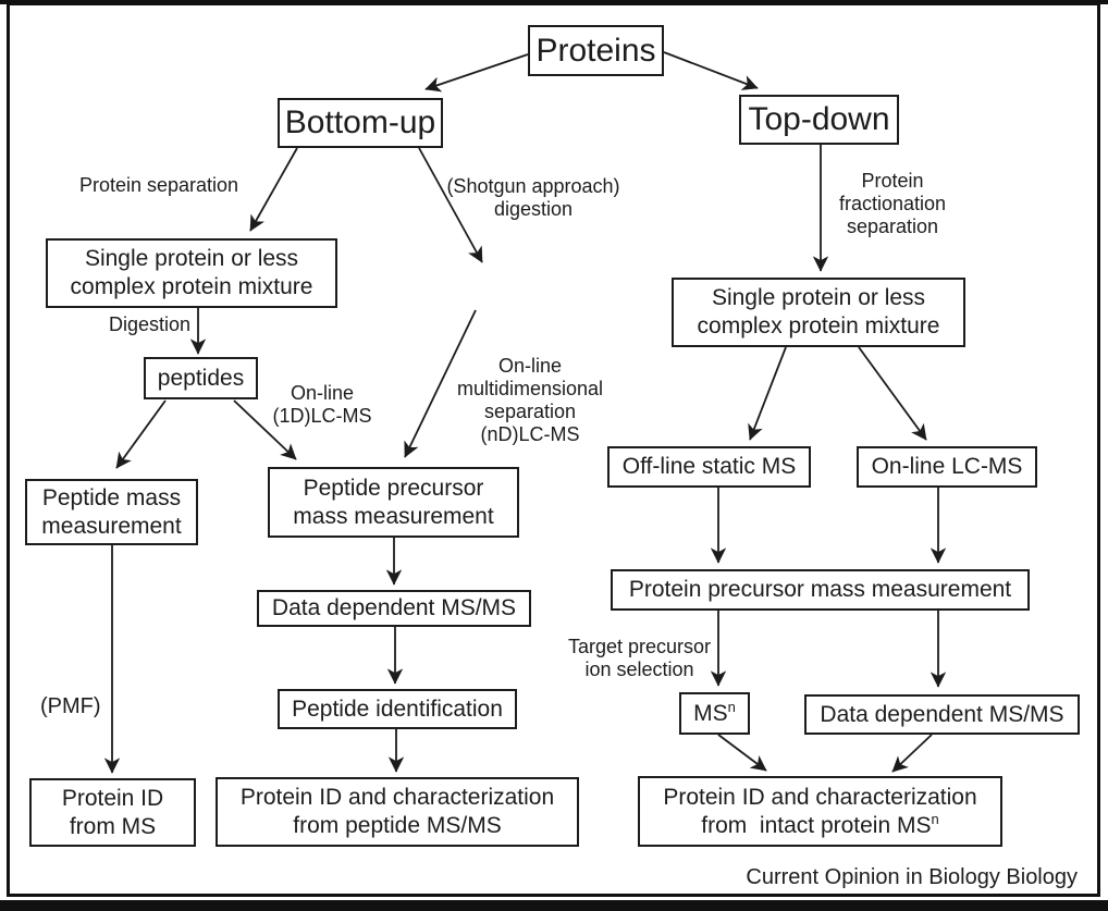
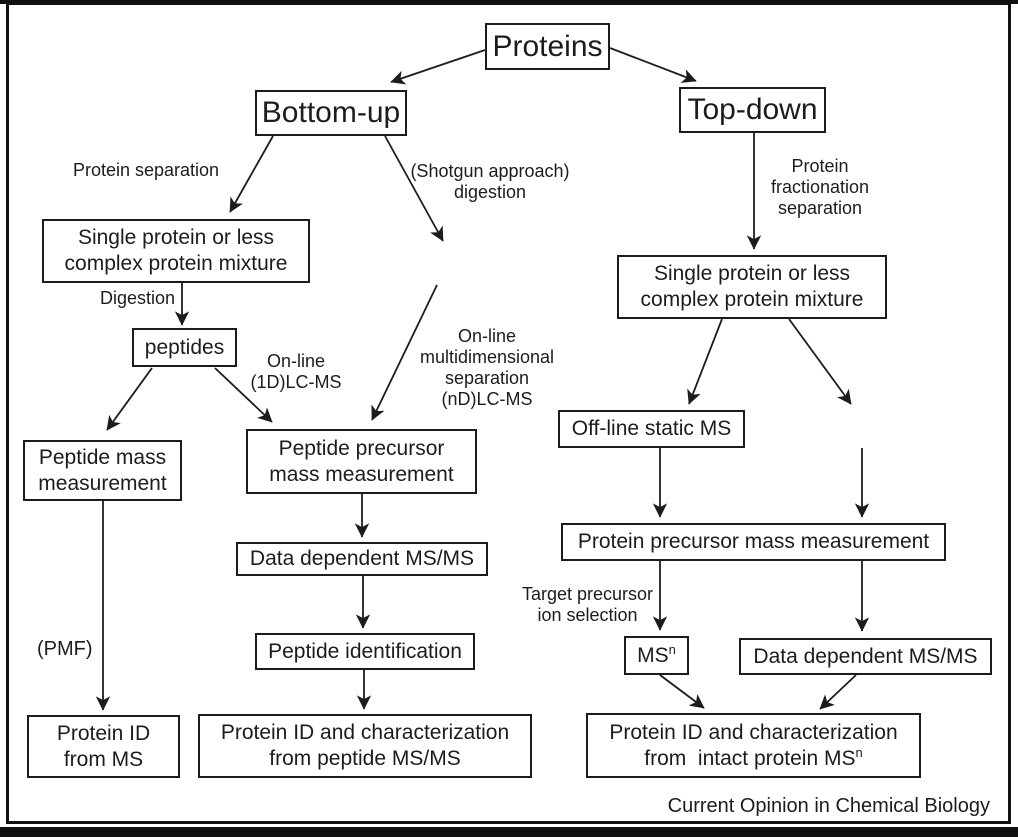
  Proteins
  Bottom-up
  Top-down
  Single protein or less
  complex protein mixture
  peptides
  Peptide mass
  measurement
  Peptide precursor
  mass measurement
  Data dependent MS/MS
  Peptide identification
  Protein ID
  from MS
  Protein ID and characterization
  from peptide MS/MS
  Single protein or less
  complex protein mixture
  Off-line static MS
- On-line LC-MS
  Protein precursor mass measurement
  MSn
  Data dependent MS/MS
  Protein ID and characterization
  from intact protein MSn
  Protein separation
  (Shotgun approach)
  digestion
  Protein
  fractionation
  separation
  Digestion
  On-line
  (1D)LC-MS
  On-line
  multidimensional
  separation
  (nD)LC-MS
  (PMF)
  Target precursor
  ion selection
- Current Opinion in Biology Biology
+ Current Opinion in Chemical Biology
